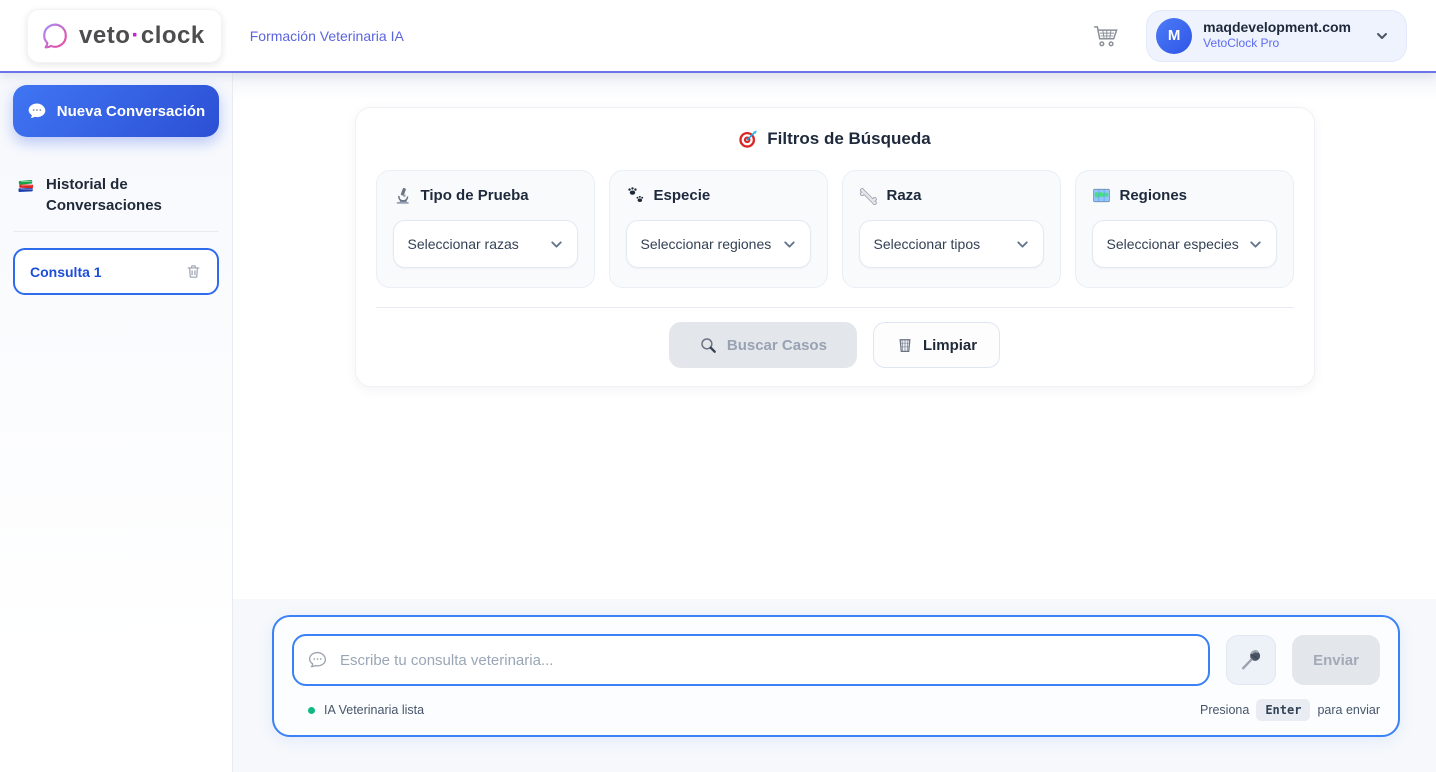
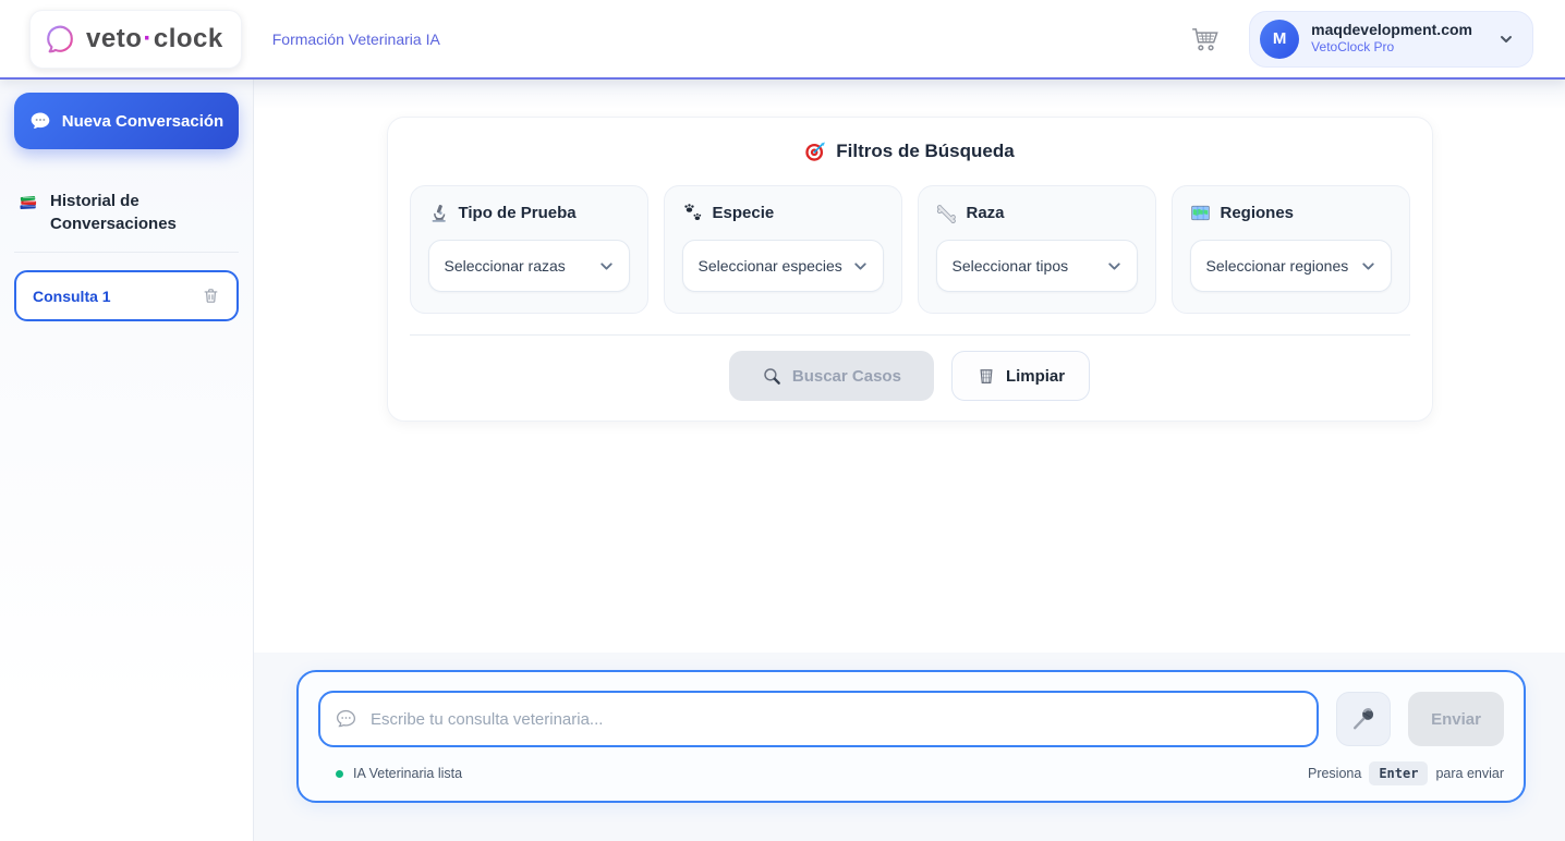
  veto
  ·
  clock
  Formación Veterinaria IA
  M
  maqdevelopment.com
  VetoClock Pro
  Nueva Conversación
  Historial de Conversaciones
  Consulta 1
  Filtros de Búsqueda
  Tipo de Prueba
  Seleccionar razas
  Especie
- Seleccionar regiones
+ Seleccionar especies
  Raza
  Seleccionar tipos
  Regiones
- Seleccionar especies
+ Seleccionar regiones
  Buscar Casos
  Limpiar
  Escribe tu consulta veterinaria...
  Enviar
  IA Veterinaria lista
  Presiona
  Enter
  para enviar
